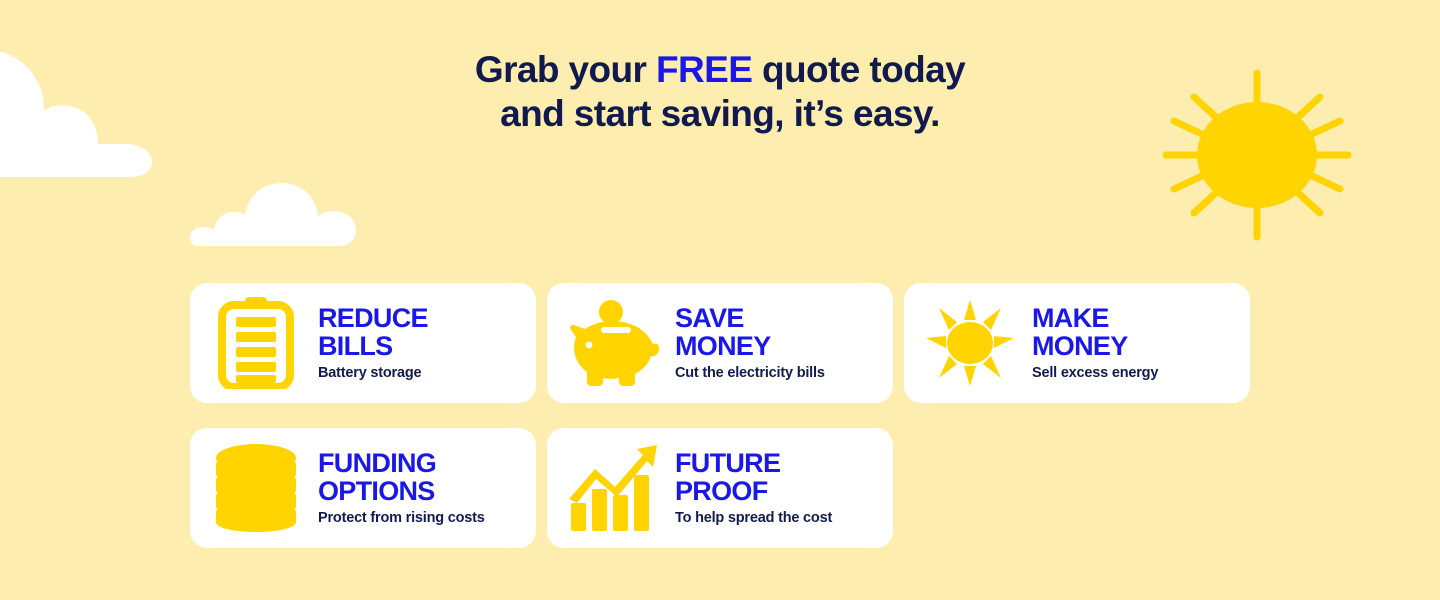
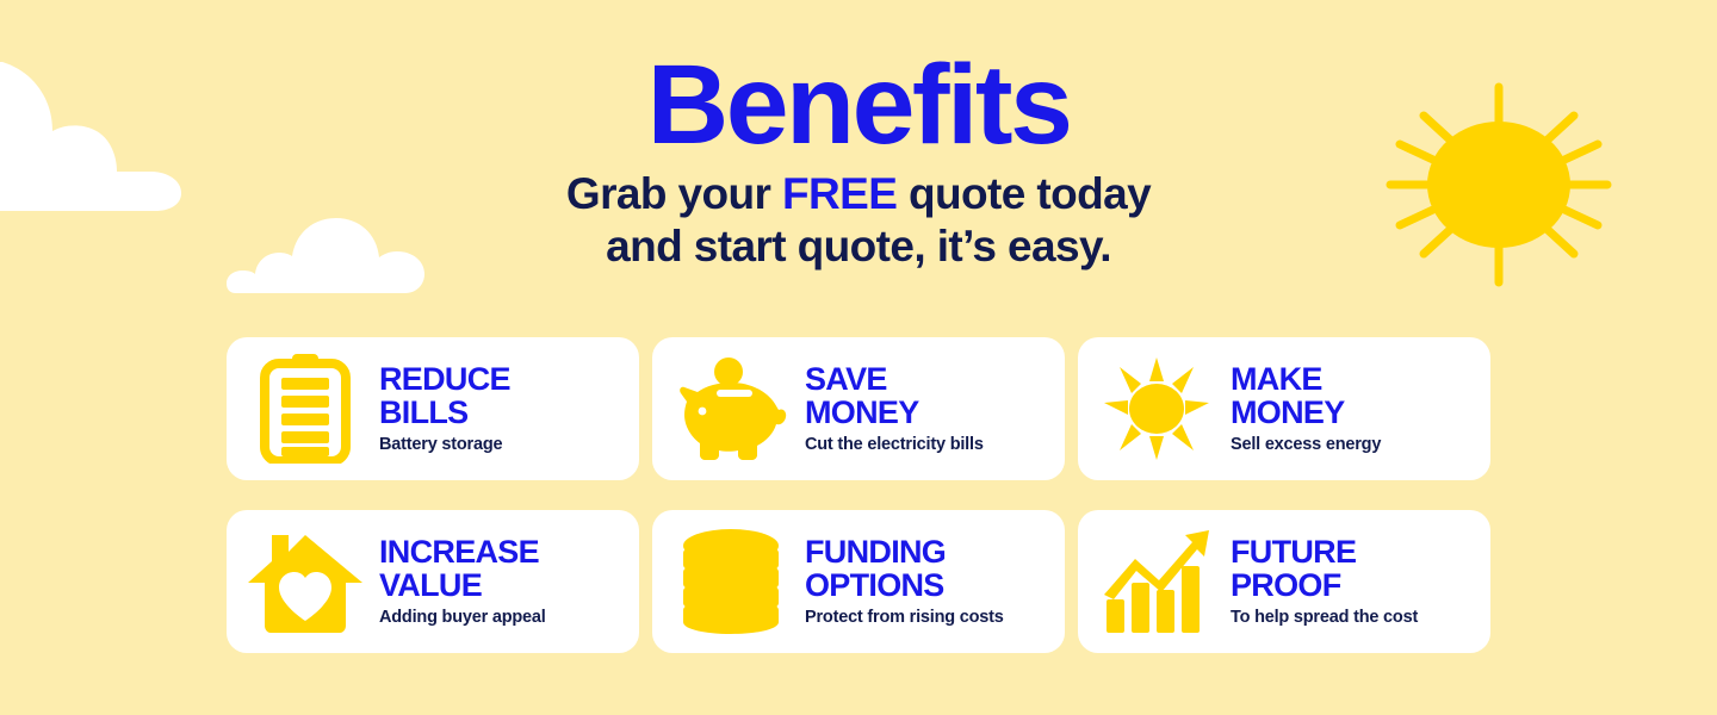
+ Benefits
  Grab your FREE quote today
- and start saving, it’s easy.
+ and start quote, it’s easy.
  REDUCE
  BILLS
  Battery storage
  SAVE
  MONEY
  Cut the electricity bills
  MAKE
  MONEY
  Sell excess energy
+ INCREASE
+ VALUE
+ Adding buyer appeal
  FUNDING
  OPTIONS
  Protect from rising costs
  FUTURE
  PROOF
  To help spread the cost
